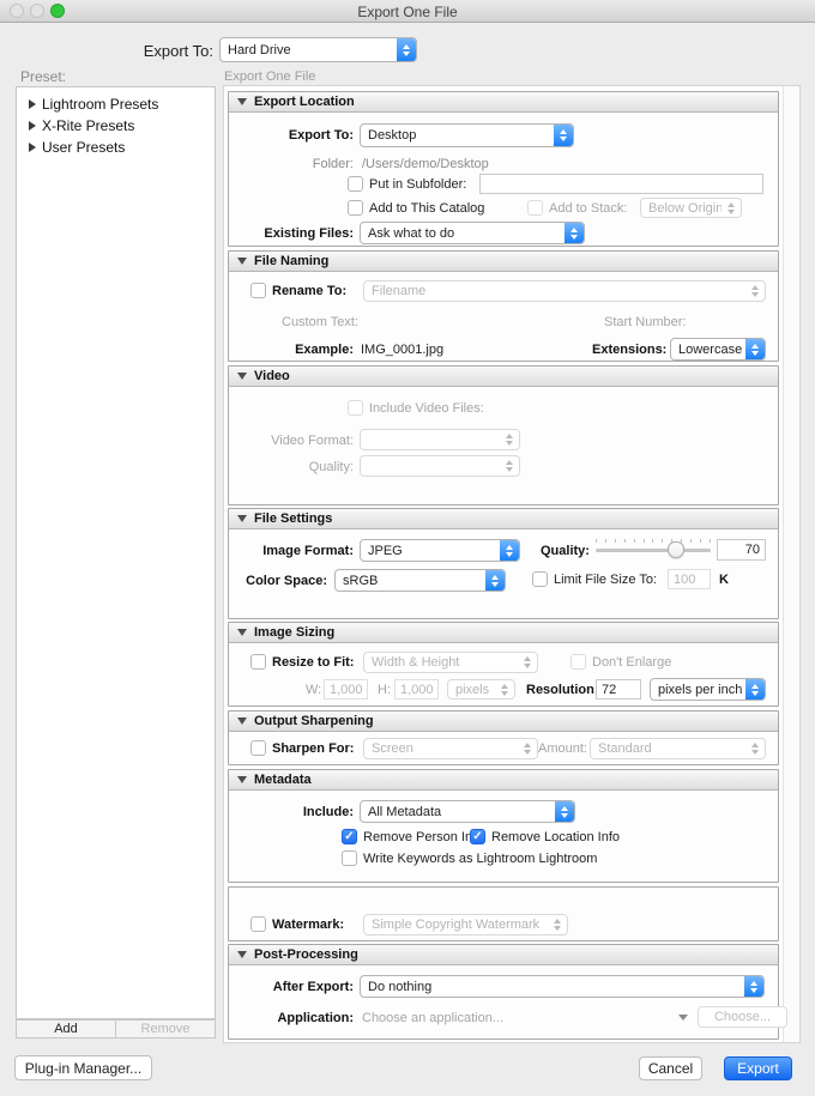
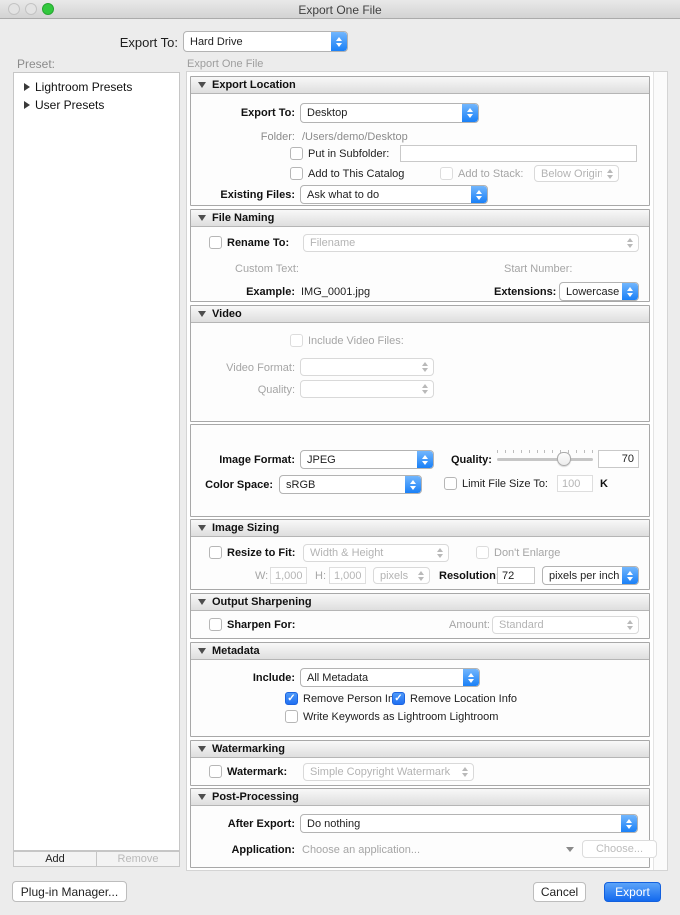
  Export One File
  Export To:
  Hard Drive
  Preset:
  Lightroom Presets
- X-Rite Presets
  User Presets
  Add
  Remove
  Export One File
  Export Location
  Export To:
  Desktop
  Folder:
  /Users/demo/Desktop
  Put in Subfolder:
  Add to This Catalog
  Add to Stack:
  Below Origin
  Existing Files:
  Ask what to do
  File Naming
  Rename To:
  Filename
  Custom Text:
  Start Number:
  Example:
  IMG_0001.jpg
  Extensions:
  Lowercase
  Video
  Include Video Files:
  Video Format:
  Quality:
- File Settings
  Image Format:
  JPEG
  Quality:
  70
  Color Space:
  sRGB
  Limit File Size To:
  100
  K
  Image Sizing
  Resize to Fit:
  Width & Height
  Don't Enlarge
  W:
  1,000
  H:
  1,000
  pixels
  Resolution
  72
  pixels per inch
  Output Sharpening
  Sharpen For:
- Screen
  Amount:
  Standard
  Metadata
  Include:
  All Metadata
  Remove Person I
  Remove Location Info
  Write Keywords as Lightroom Lightroom
+ Watermarking
  Watermark:
  Simple Copyright Watermark
  Post-Processing
  After Export:
  Do nothing
  Application:
  Choose an application...
  Choose...
  Plug-in Manager...
  Cancel
  Export
